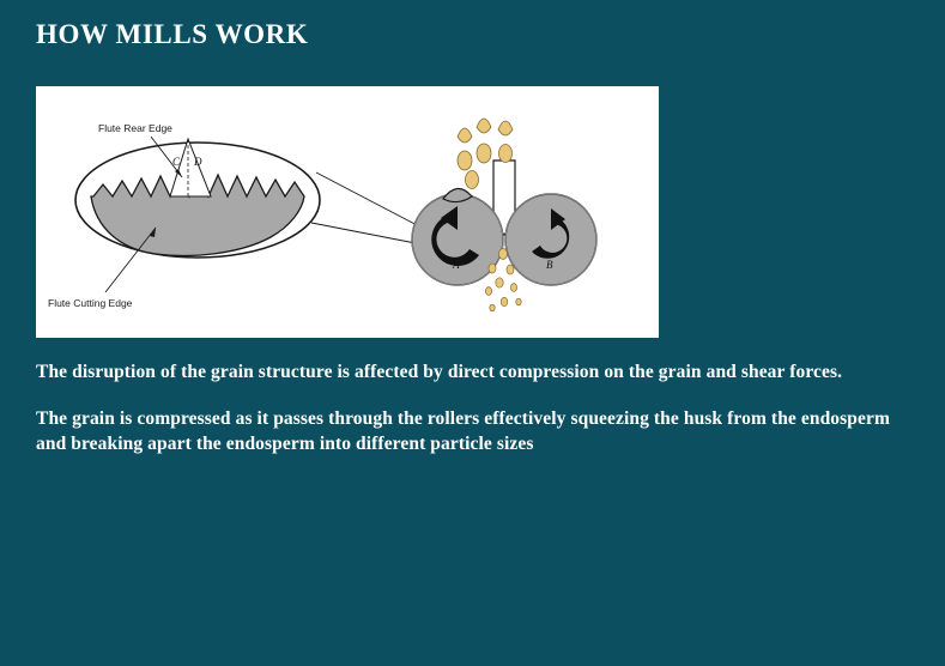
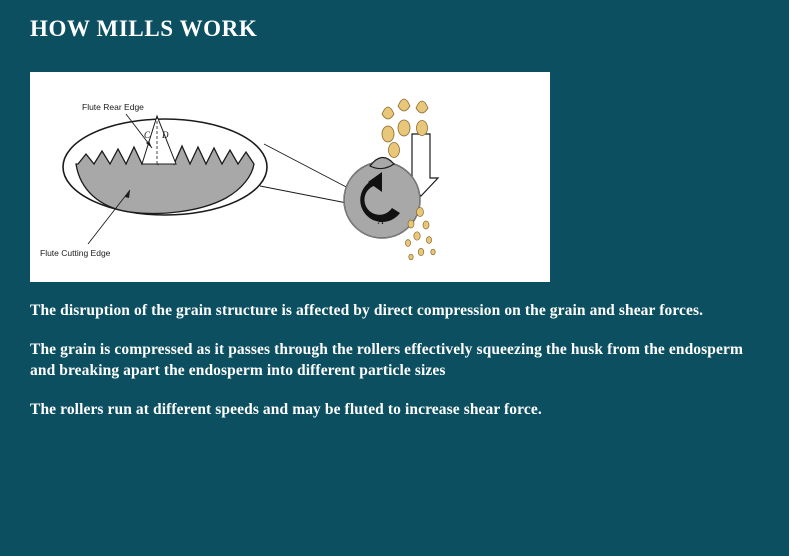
  HOW MILLS WORK
  C
  D
  Flute Rear Edge
  Flute Cutting Edge
  A
- B
  The disruption of the grain structure is affected by direct compression on the grain and shear forces.
  The grain is compressed as it passes through the rollers effectively squeezing the husk from the endosperm and breaking apart the endosperm into different particle sizes
+ The rollers run at different speeds and may be fluted to increase shear force.
